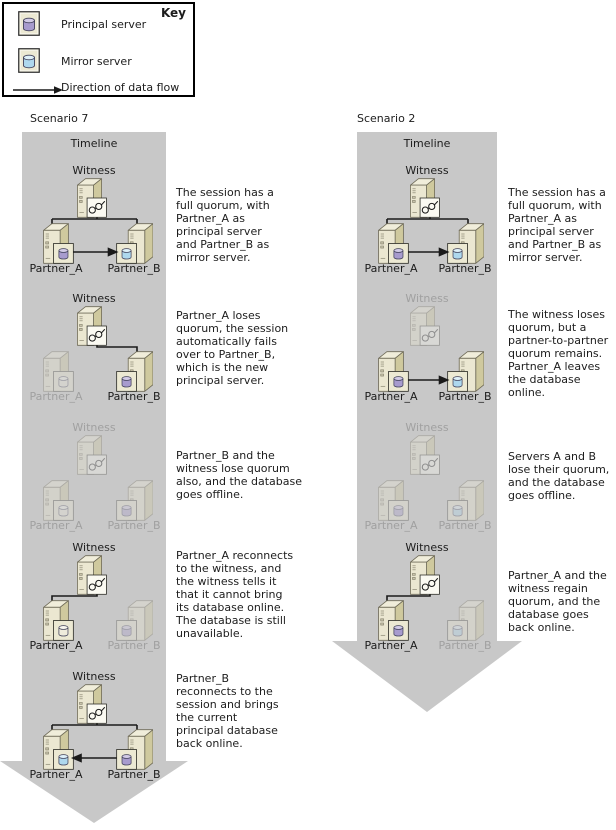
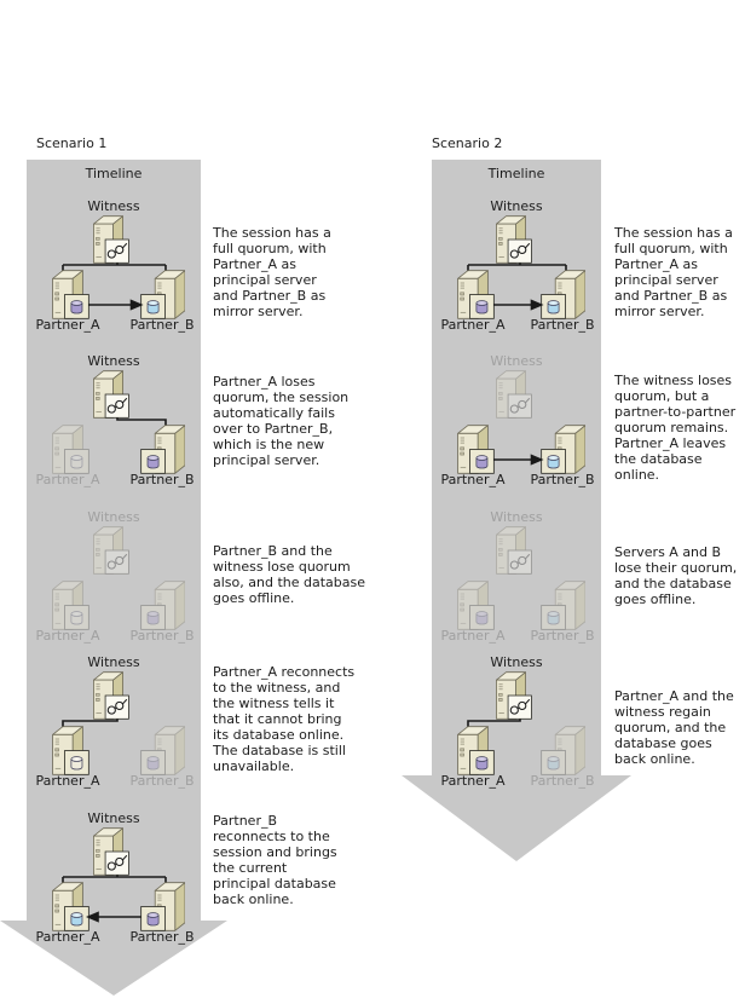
- Key
- Principal server
- Mirror server
- Direction of data flow
- Scenario 7
+ Scenario 1
  Timeline
  Witness
  Partner_A
  Partner_B
  The session has a
  full quorum, with
  Partner_A as
  principal server
  and Partner_B as
  mirror server.
  Witness
  Partner_A
  Partner_B
  Partner_A loses
  quorum, the session
  automatically fails
  over to Partner_B,
  which is the new
  principal server.
  Witness
  Partner_A
  Partner_B
  Partner_B and the
  witness lose quorum
  also, and the database
  goes offline.
  Witness
  Partner_A
  Partner_B
  Partner_A reconnects
  to the witness, and
  the witness tells it
  that it cannot bring
  its database online.
  The database is still
  unavailable.
  Witness
  Partner_A
  Partner_B
  Partner_B
  reconnects to the
  session and brings
  the current
  principal database
  back online.
  Scenario 2
  Timeline
  Witness
  Partner_A
  Partner_B
  The session has a
  full quorum, with
  Partner_A as
  principal server
  and Partner_B as
  mirror server.
  Witness
  Partner_A
  Partner_B
  The witness loses
  quorum, but a
  partner-to-partner
  quorum remains.
  Partner_A leaves
  the database
  online.
  Witness
  Partner_A
  Partner_B
  Servers A and B
  lose their quorum,
  and the database
  goes offline.
  Witness
  Partner_A
  Partner_B
  Partner_A and the
  witness regain
  quorum, and the
  database goes
  back online.
